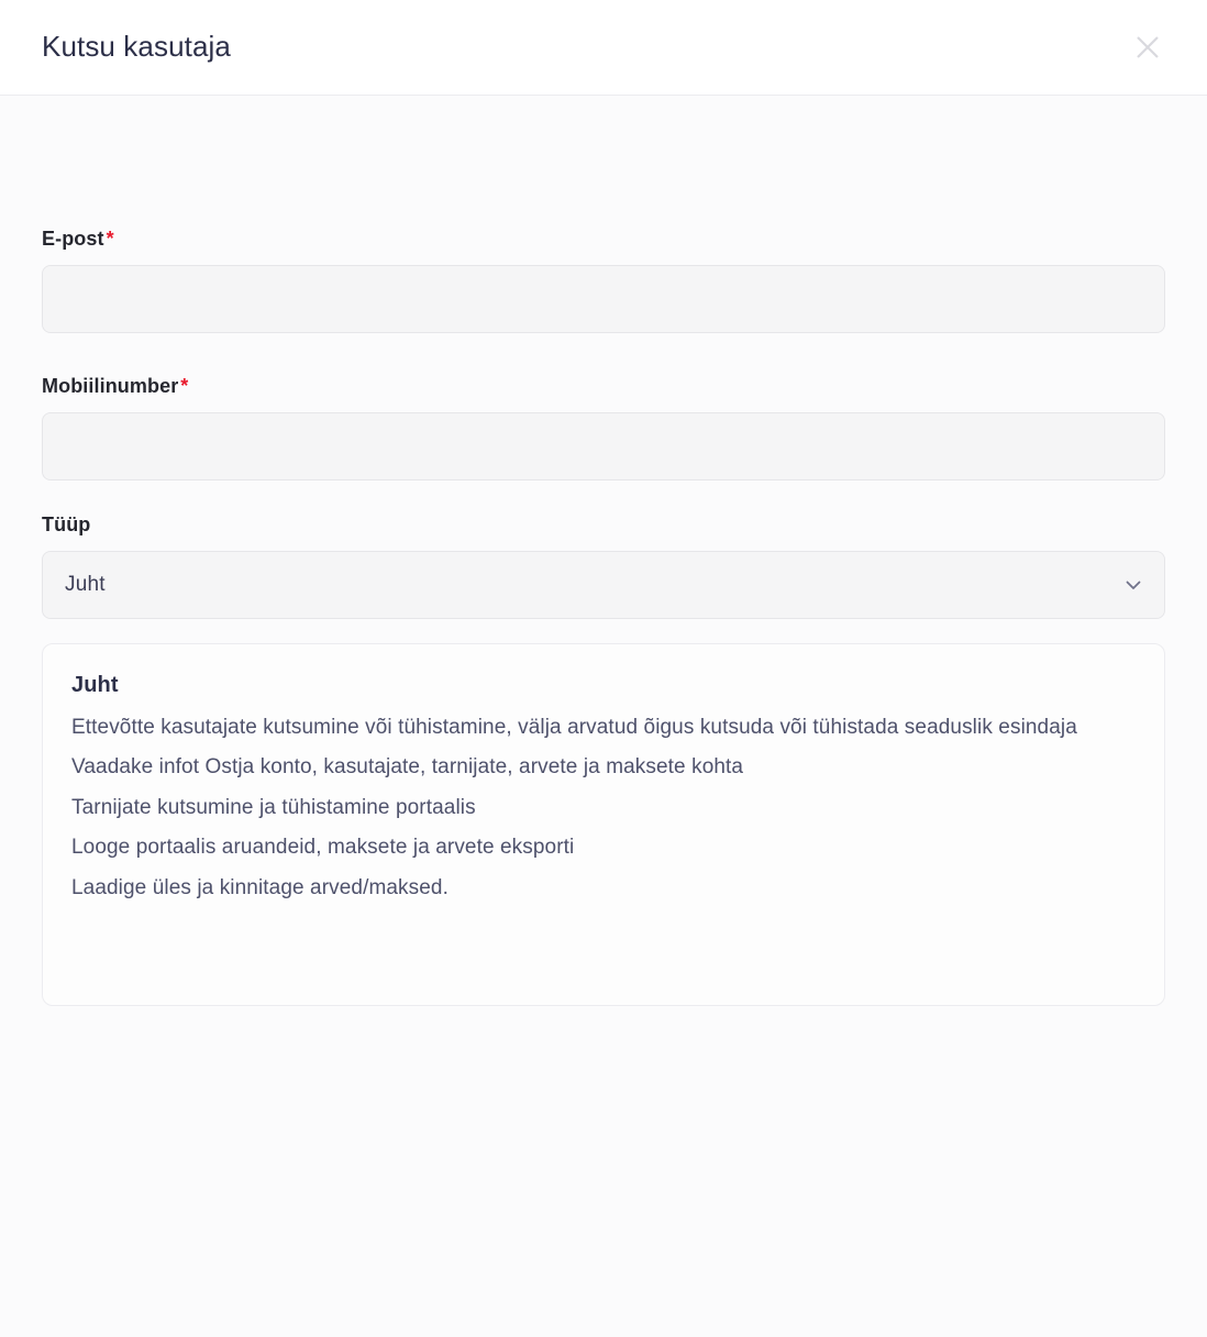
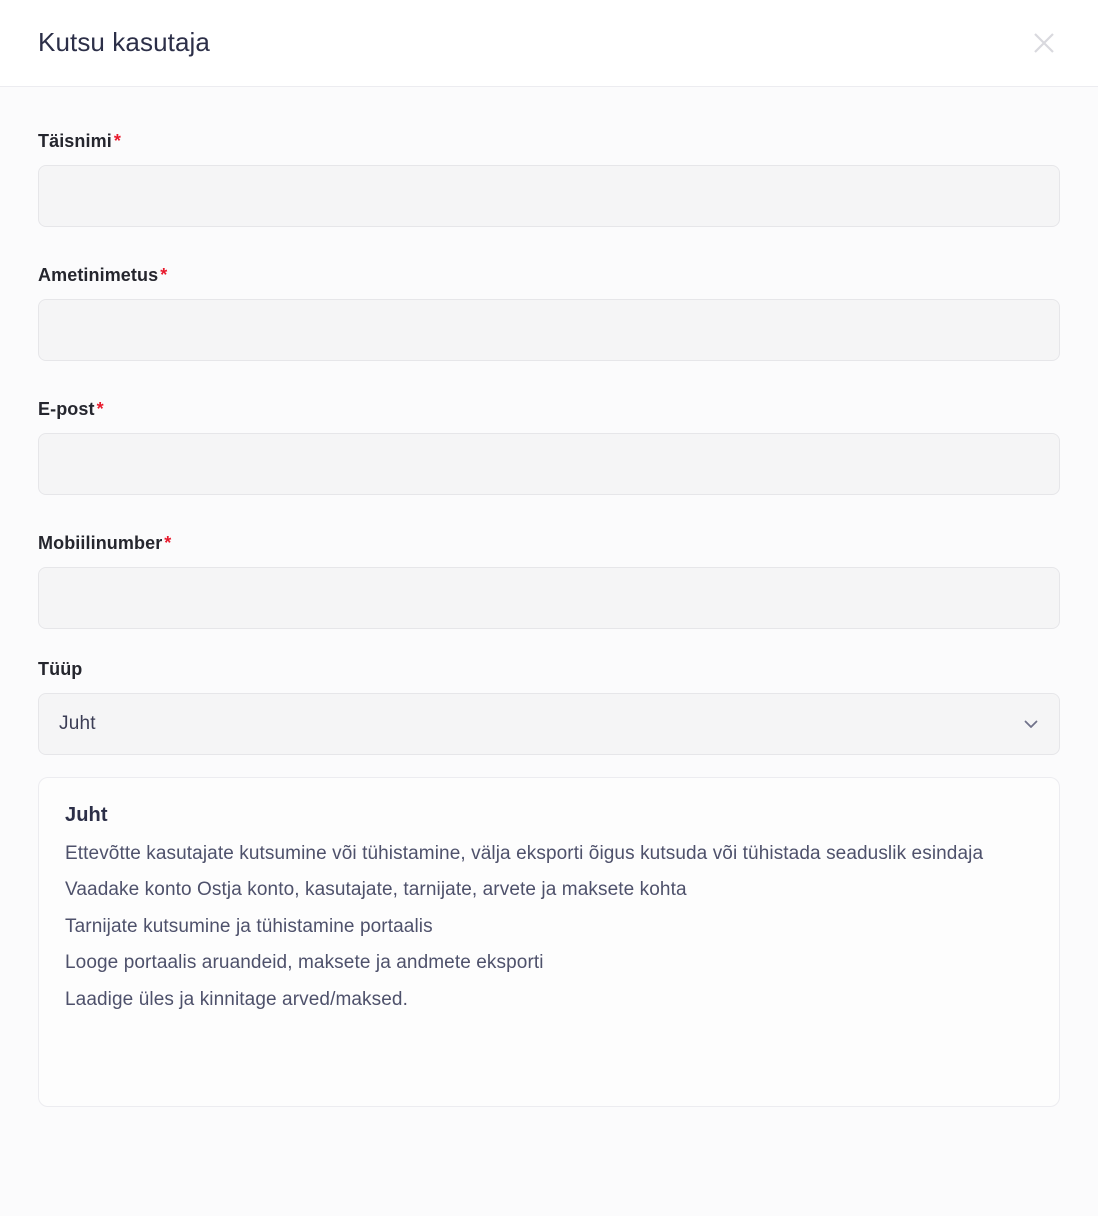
  Kutsu kasutaja
+ Täisnimi*
+ Ametinimetus*
  E-post*
  Mobiilinumber*
  Tüüp
  Juht
  Juht
- Ettevõtte kasutajate kutsumine või tühistamine, välja arvatud õigus kutsuda või tühistada seaduslik esindaja
+ Ettevõtte kasutajate kutsumine või tühistamine, välja eksporti õigus kutsuda või tühistada seaduslik esindaja
- Vaadake infot Ostja konto, kasutajate, tarnijate, arvete ja maksete kohta
+ Vaadake konto Ostja konto, kasutajate, tarnijate, arvete ja maksete kohta
  Tarnijate kutsumine ja tühistamine portaalis
- Looge portaalis aruandeid, maksete ja arvete eksporti
+ Looge portaalis aruandeid, maksete ja andmete eksporti
  Laadige üles ja kinnitage arved/maksed.
